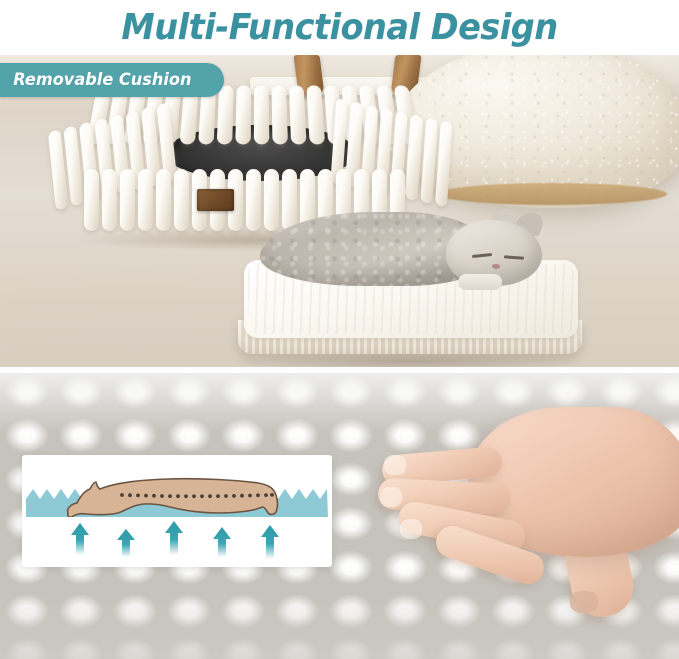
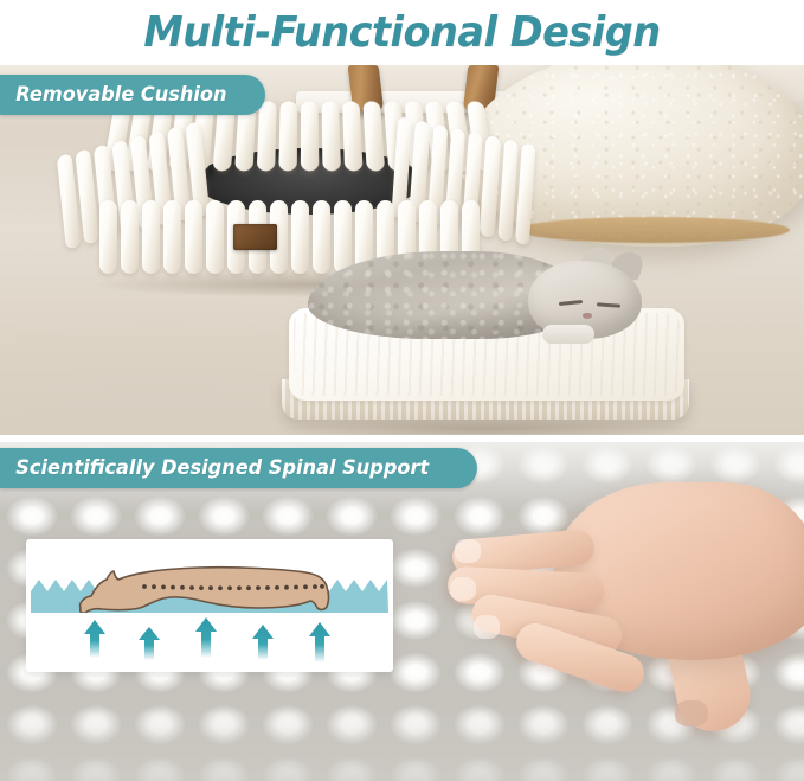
  Multi-Functional Design
  Removable Cushion
+ Scientifically Designed Spinal Support
